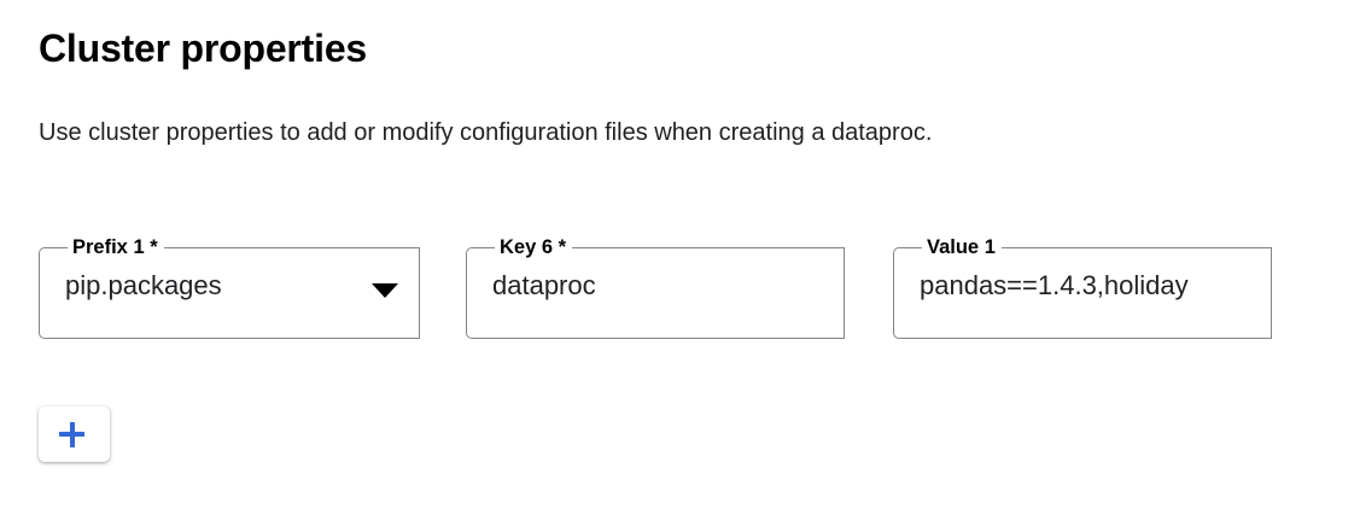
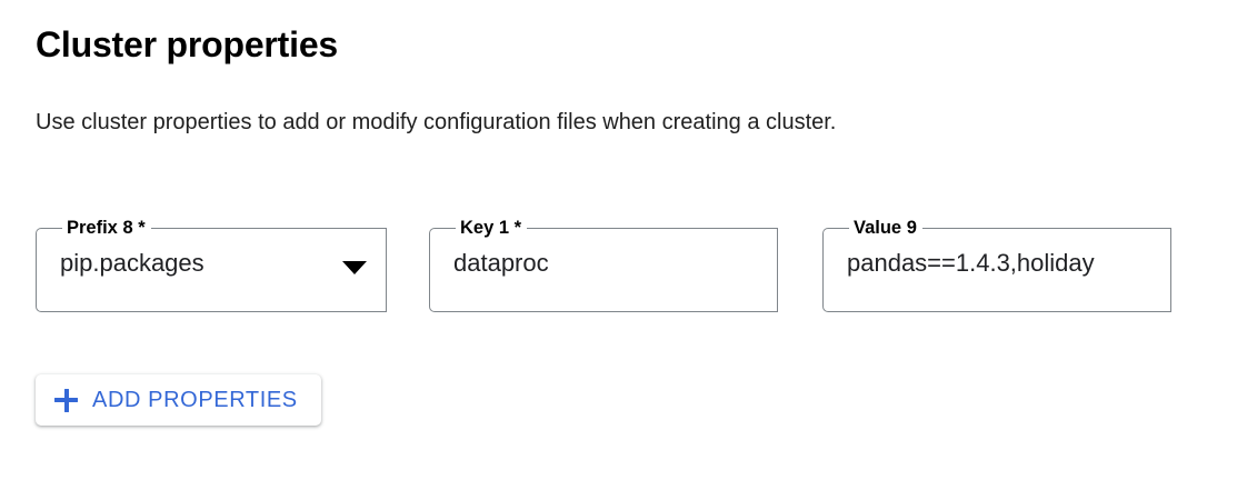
  Cluster properties
- Use cluster properties to add or modify configuration files when creating a dataproc.
+ Use cluster properties to add or modify configuration files when creating a cluster.
- Prefix 1 *
+ Prefix 8 *
  pip.packages
- Key 6 *
+ Key 1 *
  dataproc
- Value 1
+ Value 9
  pandas==1.4.3,holiday
+ ADD PROPERTIES
